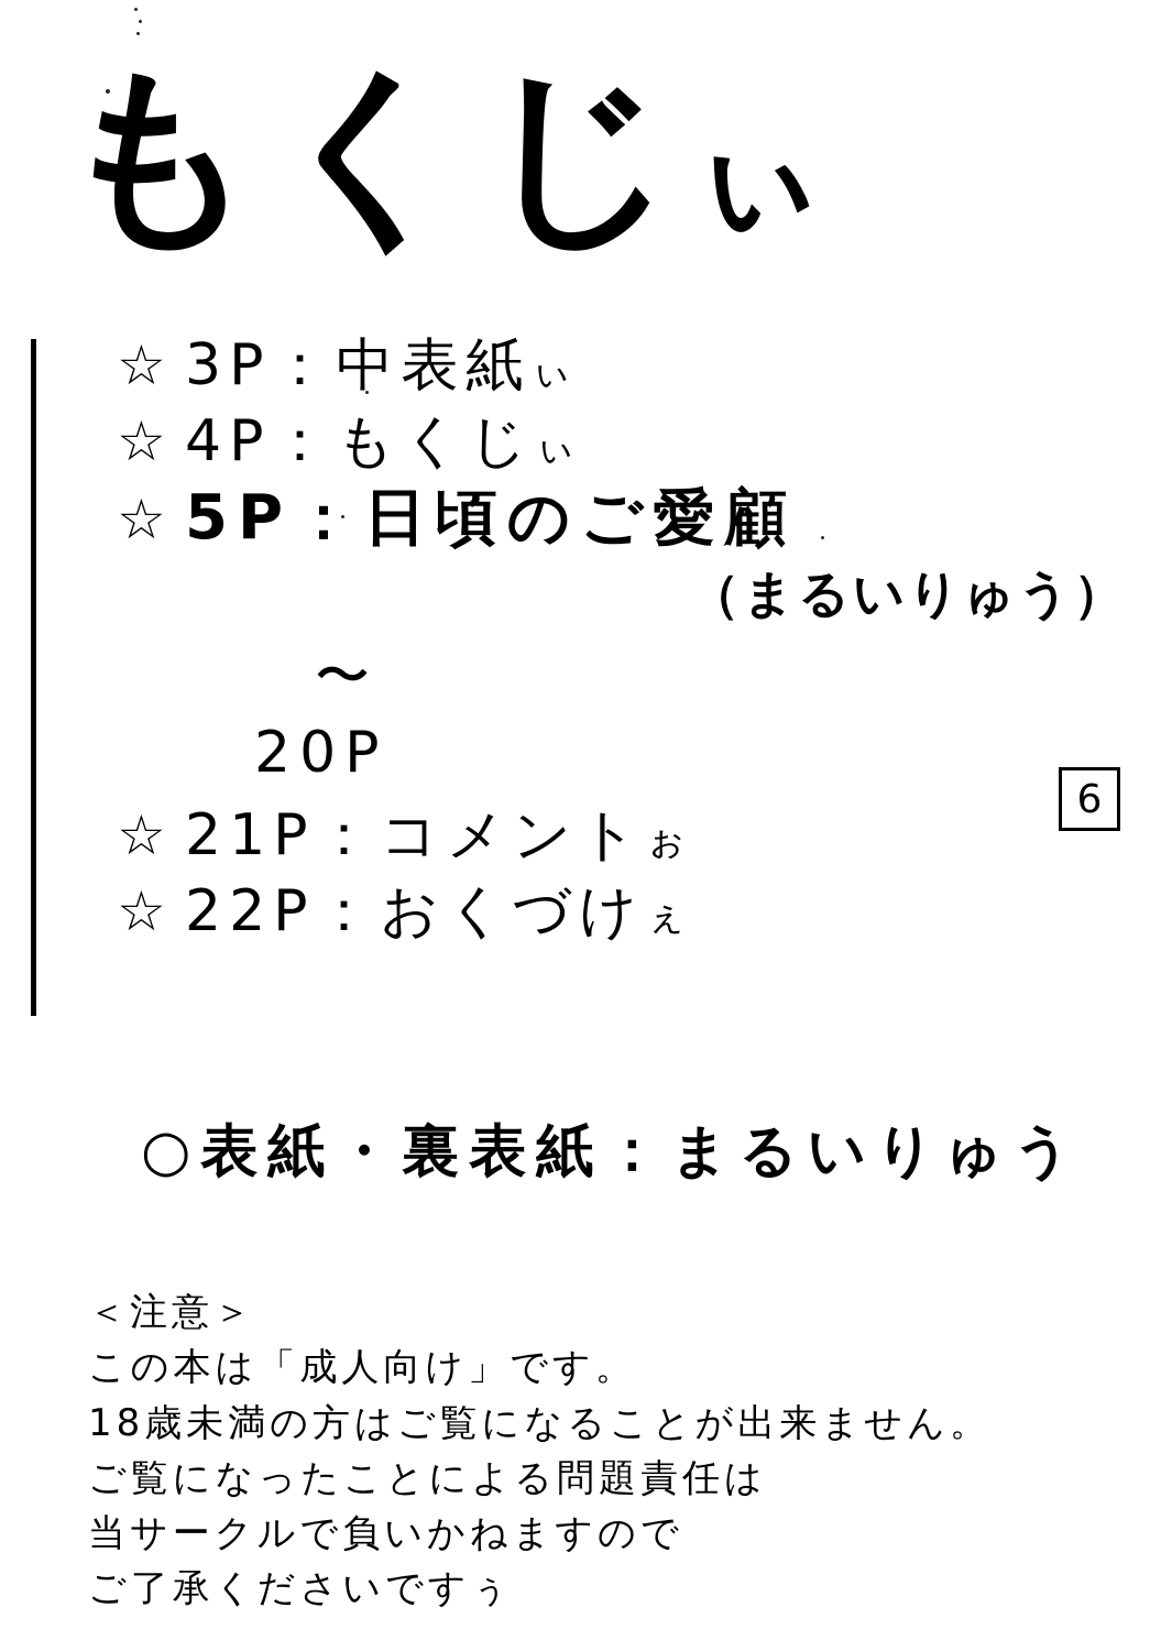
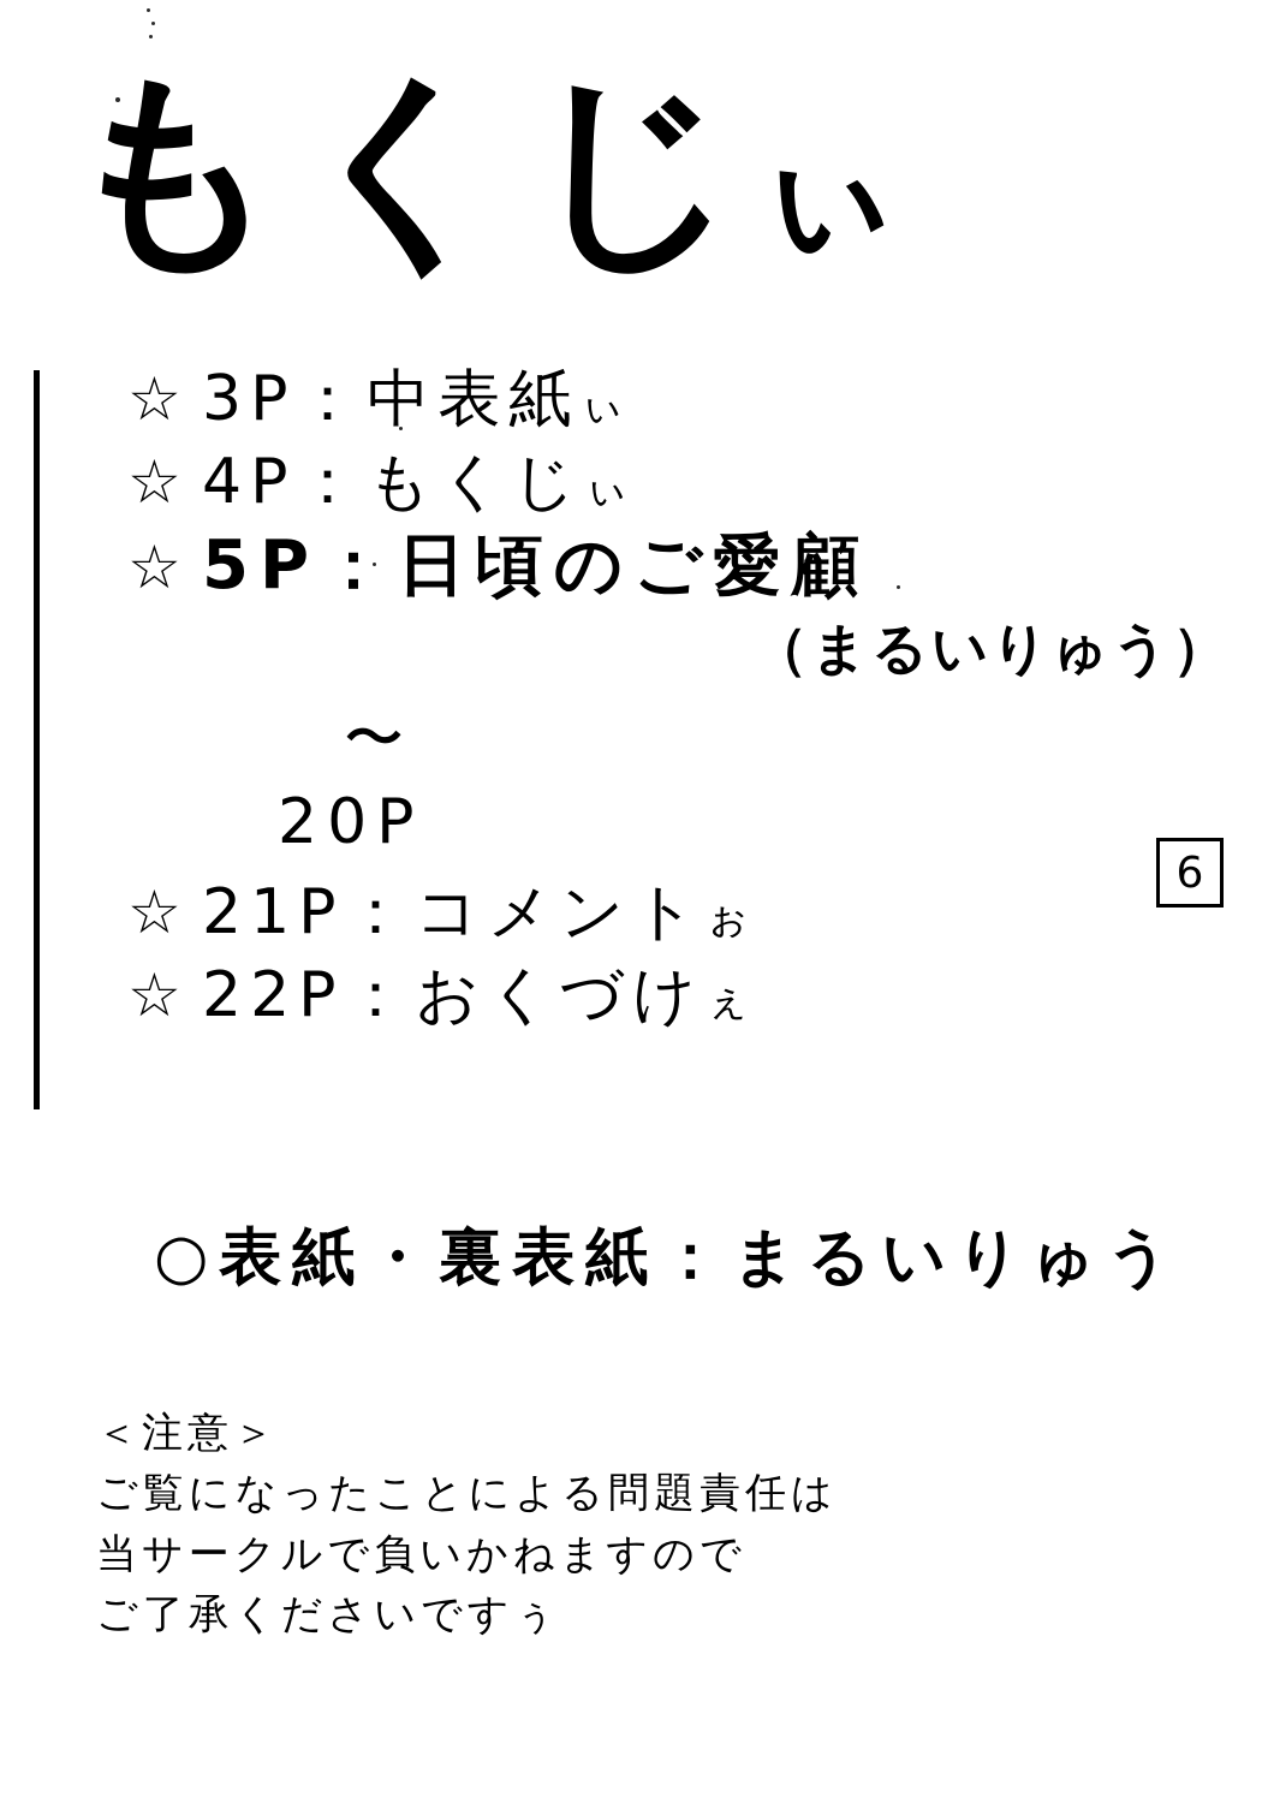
  もくじぃ
  ☆
  3P：中表紙ぃ
  ☆
  4P：もくじぃ
  ☆
  5P：日頃のご愛顧
  （まるいりゅう）
  〜
  20P
  ☆
  21P：コメントぉ
  ☆
  22P：おくづけぇ
  6
  ○表紙・裏表紙：まるいりゅう
  ＜注意＞
- この本は「成人向け」です。
- 18歳未満の方はご覧になることが出来ません。
  ご覧になったことによる問題責任は
  当サークルで負いかねますので
  ご了承くださいですぅ
